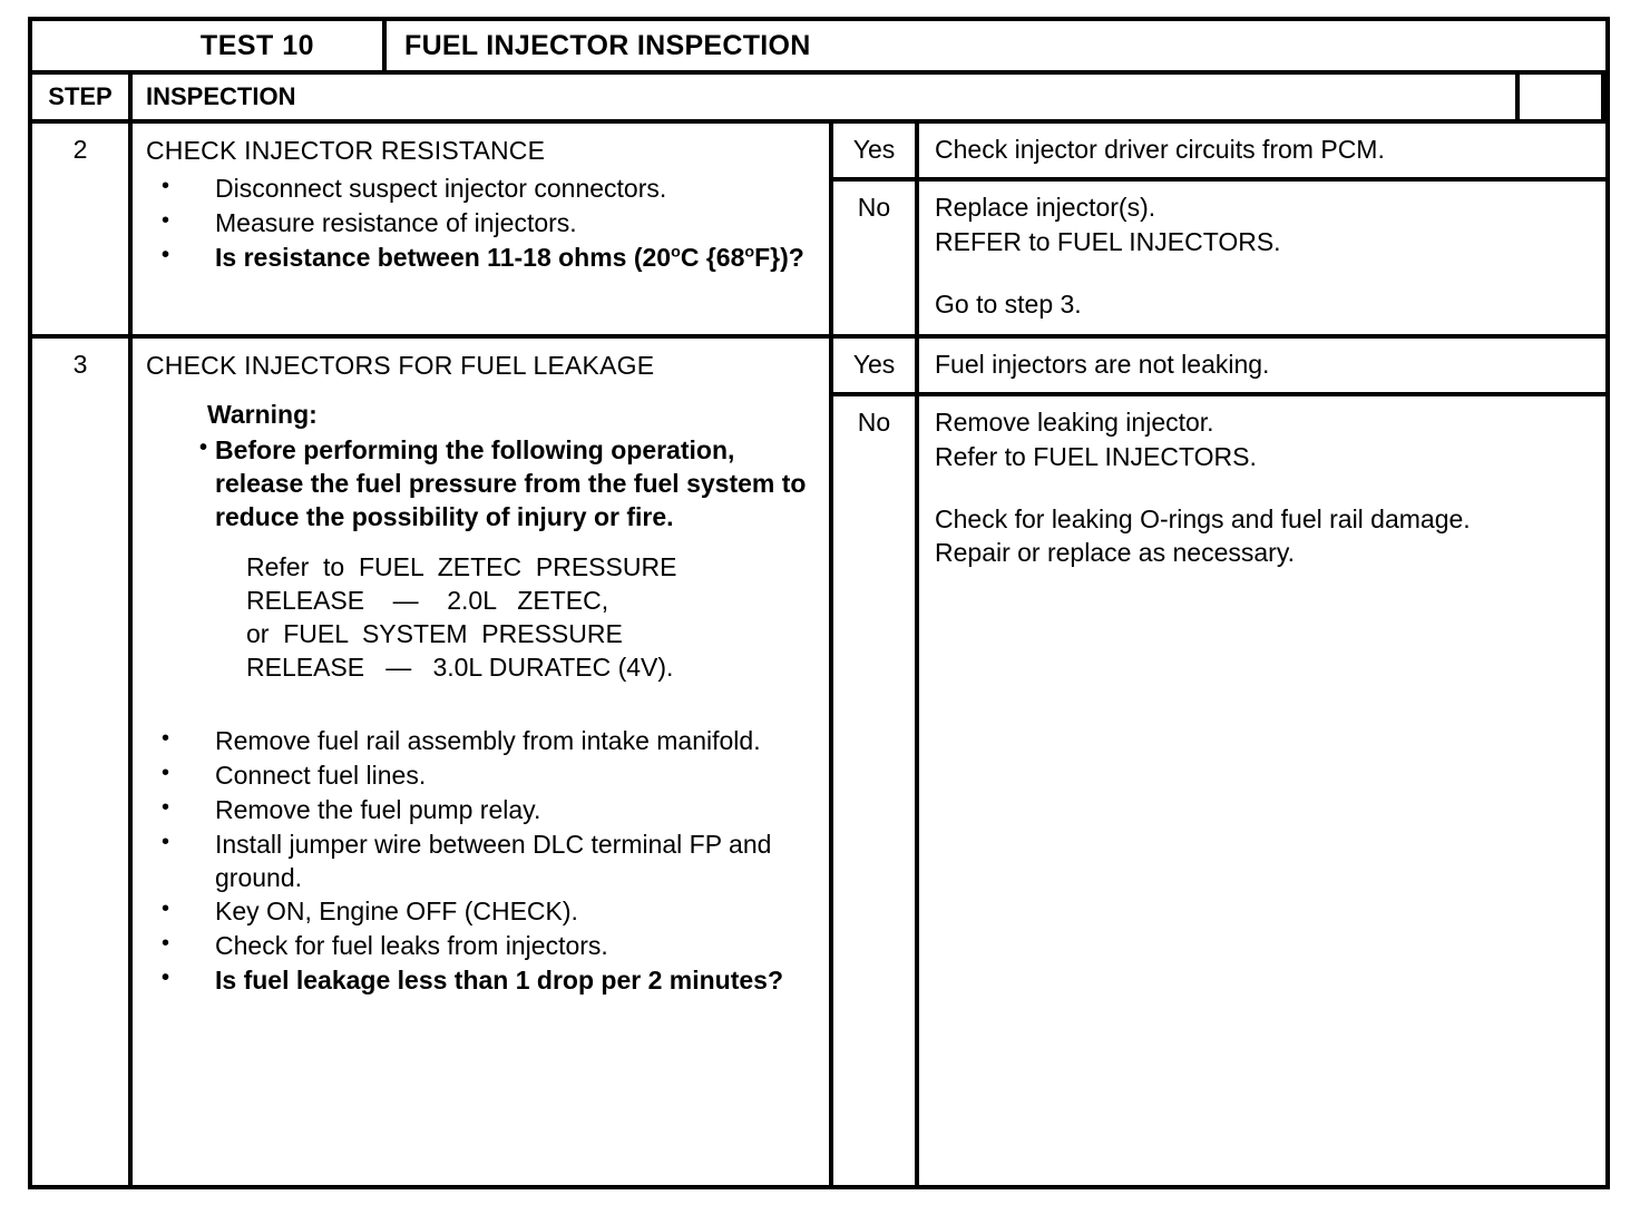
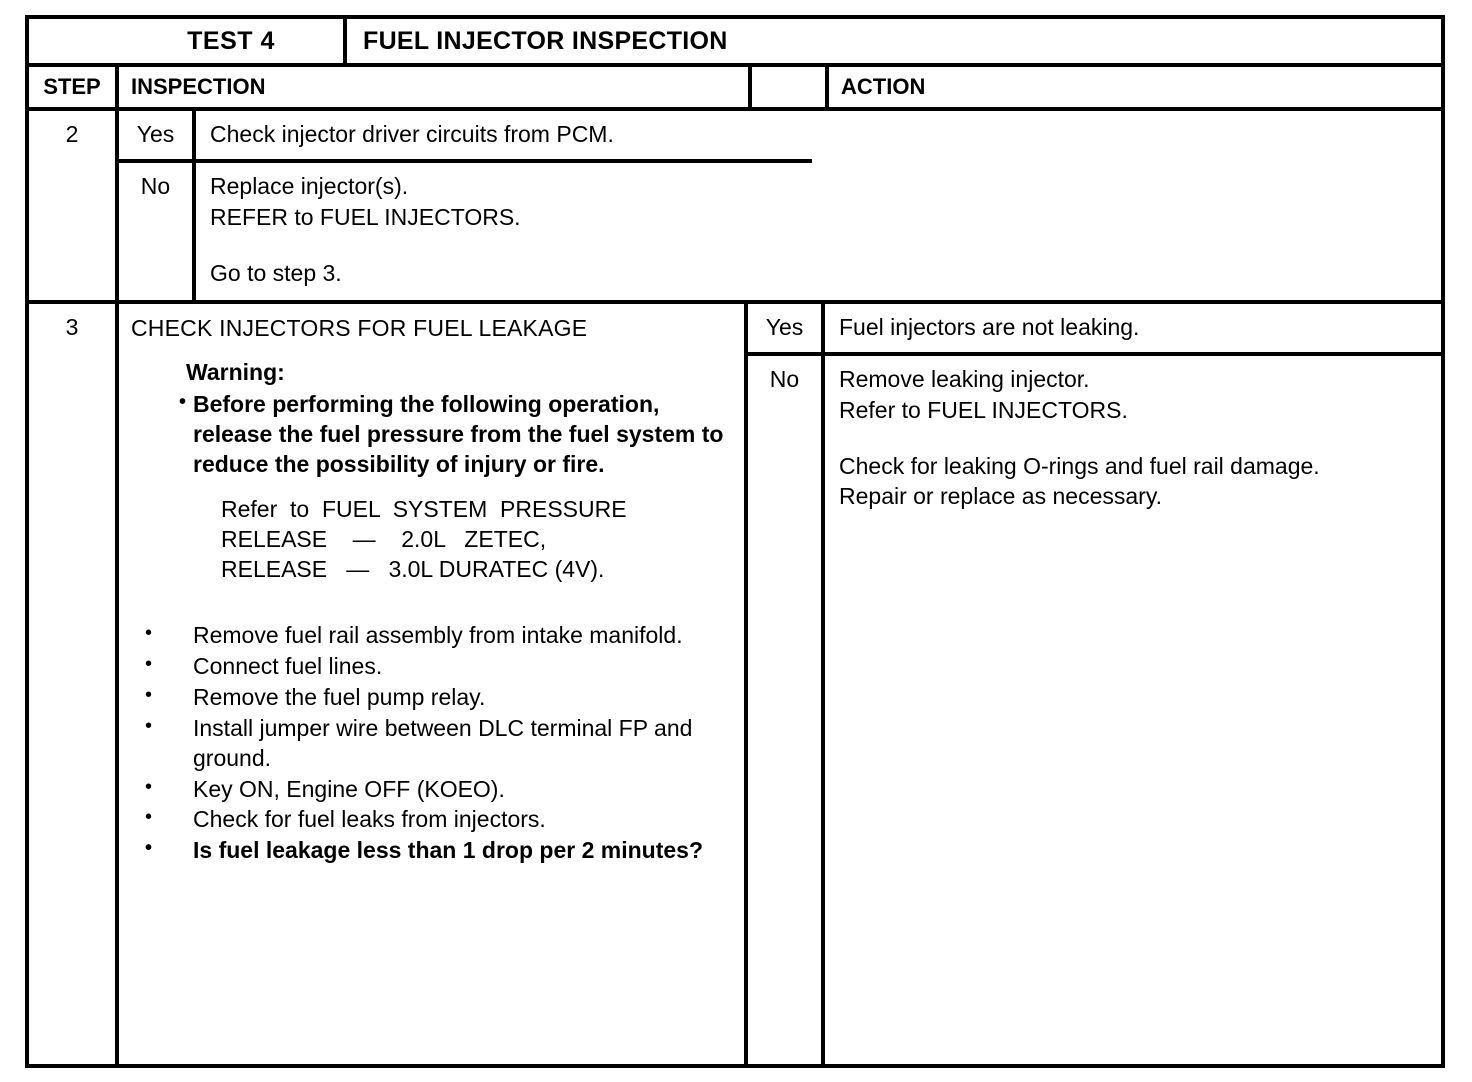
- TEST 10
+ TEST 4
  FUEL INJECTOR INSPECTION
  STEP
  INSPECTION
+ ACTION
  2
- CHECK INJECTOR RESISTANCE
- Disconnect suspect injector connectors.
- Measure resistance of injectors.
- Is resistance between 11-18 ohms (20oC {68oF})?
  Yes
  Check injector driver circuits from PCM.
  No
  Replace injector(s).
  REFER to FUEL INJECTORS.
  Go to step 3.
  3
  CHECK INJECTORS FOR FUEL LEAKAGE
  Warning:
  Before performing the following operation, release the fuel pressure from the fuel system to reduce the possibility of injury or fire.
- Refer to FUEL ZETEC PRESSURE
+ Refer to FUEL SYSTEM PRESSURE
  RELEASE — 2.0L ZETEC,
- or FUEL SYSTEM PRESSURE
  RELEASE — 3.0L DURATEC (4V).
  Remove fuel rail assembly from intake manifold.
  Connect fuel lines.
  Remove the fuel pump relay.
  Install jumper wire between DLC terminal FP and ground.
- Key ON, Engine OFF (CHECK).
+ Key ON, Engine OFF (KOEO).
  Check for fuel leaks from injectors.
  Is fuel leakage less than 1 drop per 2 minutes?
  Yes
  Fuel injectors are not leaking.
  No
  Remove leaking injector.
  Refer to FUEL INJECTORS.
  Check for leaking O-rings and fuel rail damage.
  Repair or replace as necessary.
